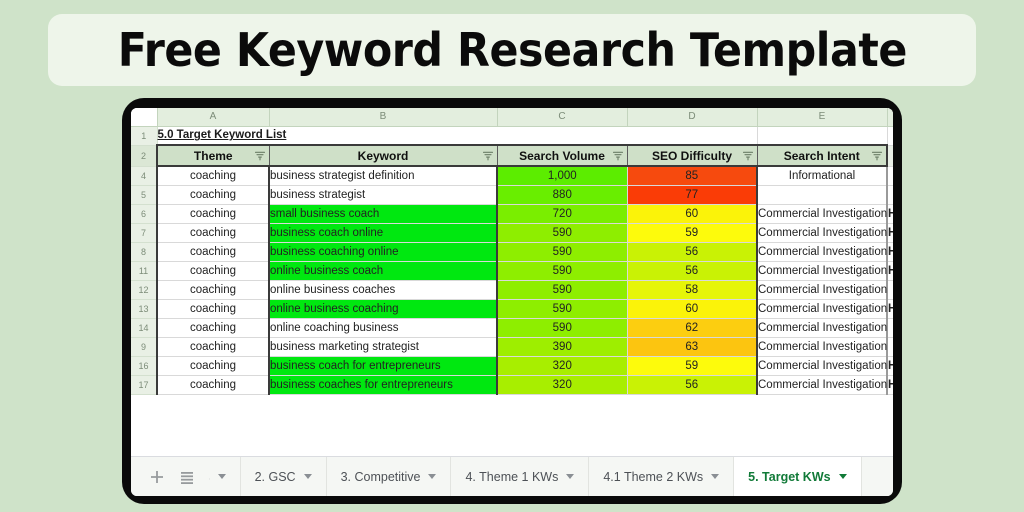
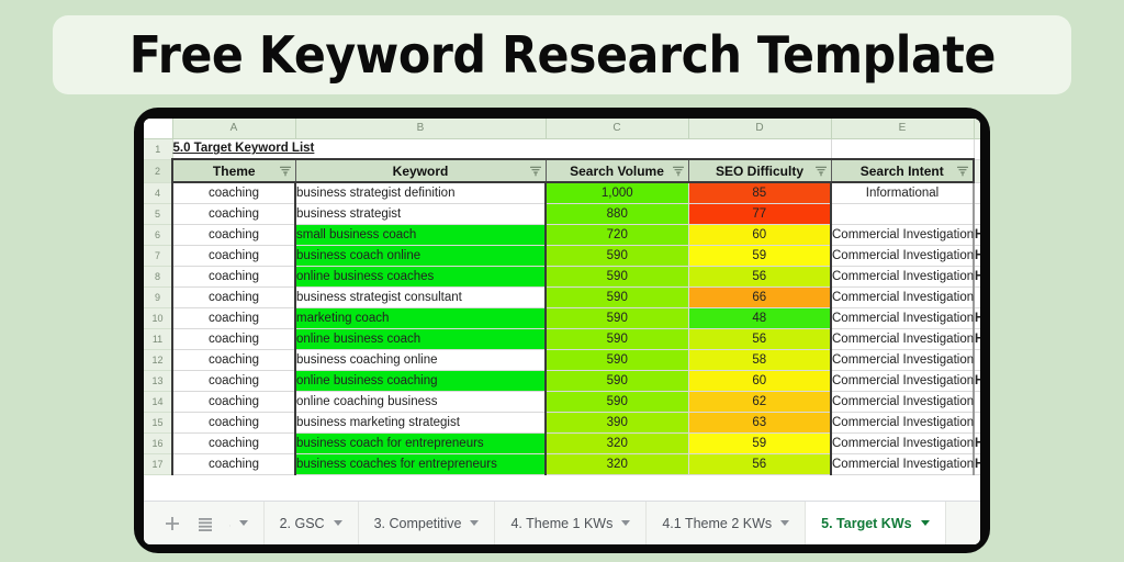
  Free Keyword Research Template
  	A	B	C	D	E
  1	5.0 Target Keyword List
  2	Theme	Keyword	Search Volume	SEO Difficulty	Search Intent
  4	coaching	business strategist definition	1,000	85	Informational
  5	coaching	business strategist	880	77
  6	coaching	small business coach	720	60	Commercial Investigation	H
  7	coaching	business coach online	590	59	Commercial Investigation	H
- 8	coaching	business coaching online	590	56	Commercial Investigation	H
+ 8	coaching	online business coaches	590	56	Commercial Investigation	H
+ 9	coaching	business strategist consultant	590	66	Commercial Investigation
+ 10	coaching	marketing coach	590	48	Commercial Investigation	H
  11	coaching	online business coach	590	56	Commercial Investigation	H
- 12	coaching	online business coaches	590	58	Commercial Investigation
+ 12	coaching	business coaching online	590	58	Commercial Investigation
  13	coaching	online business coaching	590	60	Commercial Investigation	H
  14	coaching	online coaching business	590	62	Commercial Investigation
- 9	coaching	business marketing strategist	390	63	Commercial Investigation
+ 15	coaching	business marketing strategist	390	63	Commercial Investigation
  16	coaching	business coach for entrepreneurs	320	59	Commercial Investigation	H
  17	coaching	business coaches for entrepreneurs	320	56	Commercial Investigation	H
  2. GSC
  3. Competitive
  4. Theme 1 KWs
  4.1 Theme 2 KWs
  5. Target KWs
